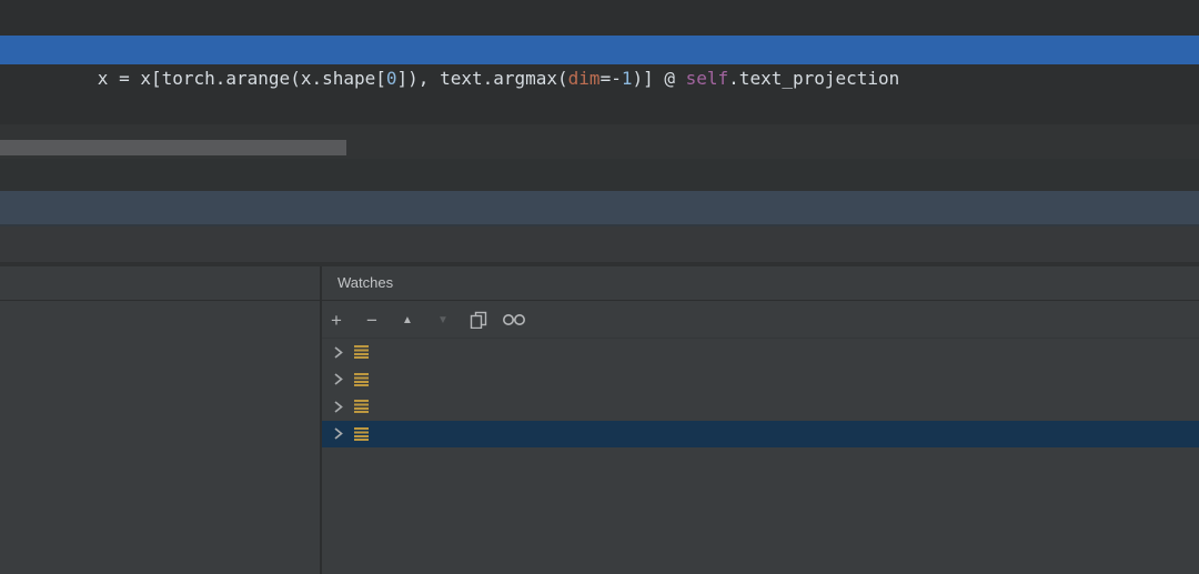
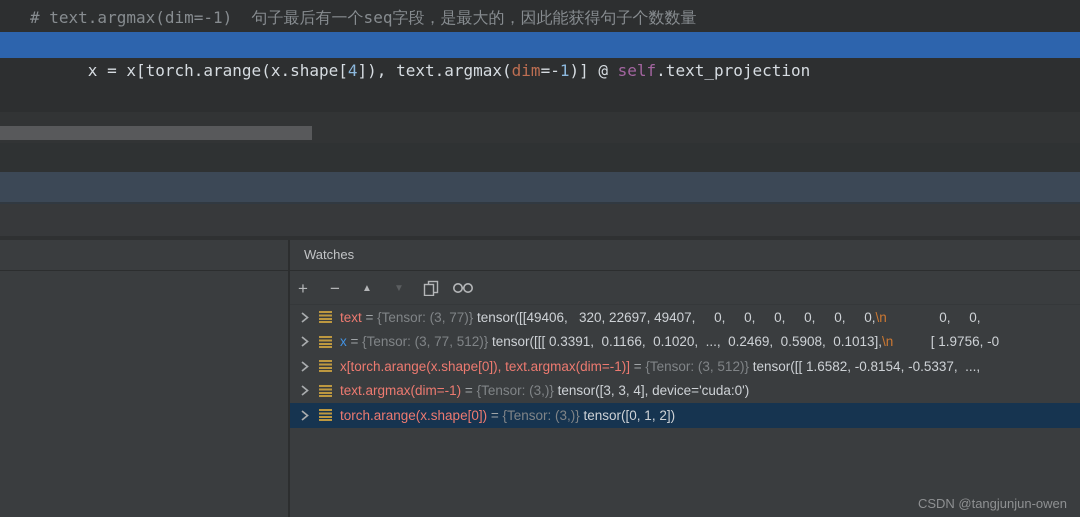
+ # text.argmax(dim=-1) 句子最后有一个seq字段，是最大的，因此能获得句子个数数量
- x = x[torch.arange(x.shape[0]), text.argmax(dim=-1)] @ self.text_projection
+ x = x[torch.arange(x.shape[4]), text.argmax(dim=-1)] @ self.text_projection
  Watches
  +
  −
  ▲
  ▼
+ text = {Tensor: (3, 77)} tensor([[49406, 320, 22697, 49407, 0, 0, 0, 0, 0, 0,\n 0, 0,
+ x = {Tensor: (3, 77, 512)} tensor([[[ 0.3391, 0.1166, 0.1020, ..., 0.2469, 0.5908, 0.1013],\n [ 1.9756, -0
+ x[torch.arange(x.shape[0]), text.argmax(dim=-1)] = {Tensor: (3, 512)} tensor([[ 1.6582, -0.8154, -0.5337, ...,
+ text.argmax(dim=-1) = {Tensor: (3,)} tensor([3, 3, 4], device='cuda:0')
+ torch.arange(x.shape[0]) = {Tensor: (3,)} tensor([0, 1, 2])
+ CSDN @tangjunjun-owen
